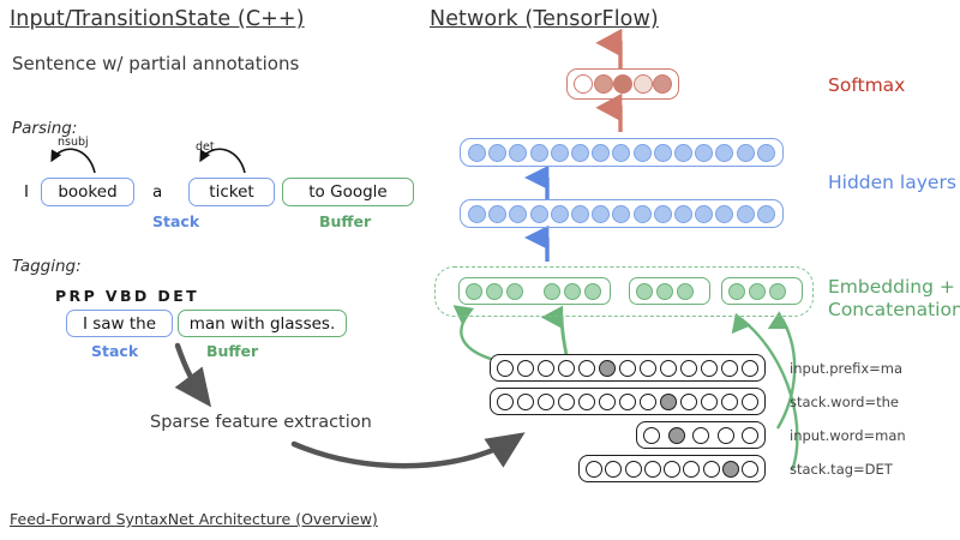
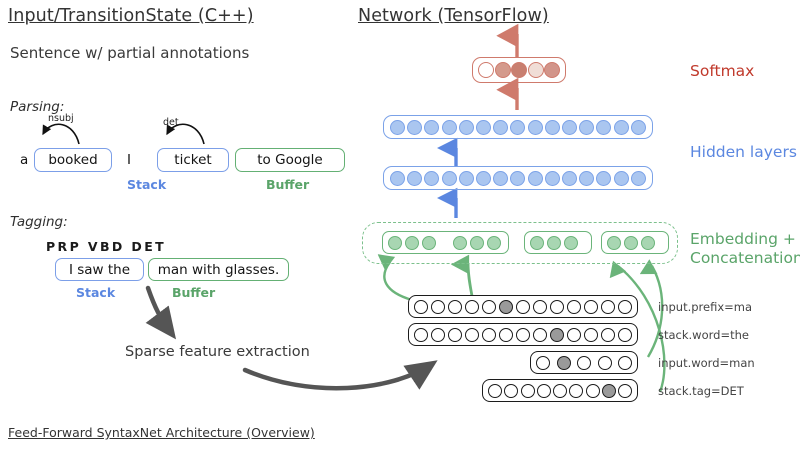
  Input/TransitionState (C++)
  Sentence w/ partial annotations
  Parsing:
  nsubj
  det
- I
+ a
  booked
- a
+ I
  ticket
  to Google
  Stack
  Buffer
  Tagging:
  PRP VBD DET
  I saw the
  man with glasses.
  Stack
  Buffer
  Sparse feature extraction
  Feed-Forward SyntaxNet Architecture (Overview)
  Network (TensorFlow)
  Embedding +
  Concatenation
  Hidden layers
  Softmax
  input.prefix=ma
  stack.word=the
  input.word=man
  stack.tag=DET
